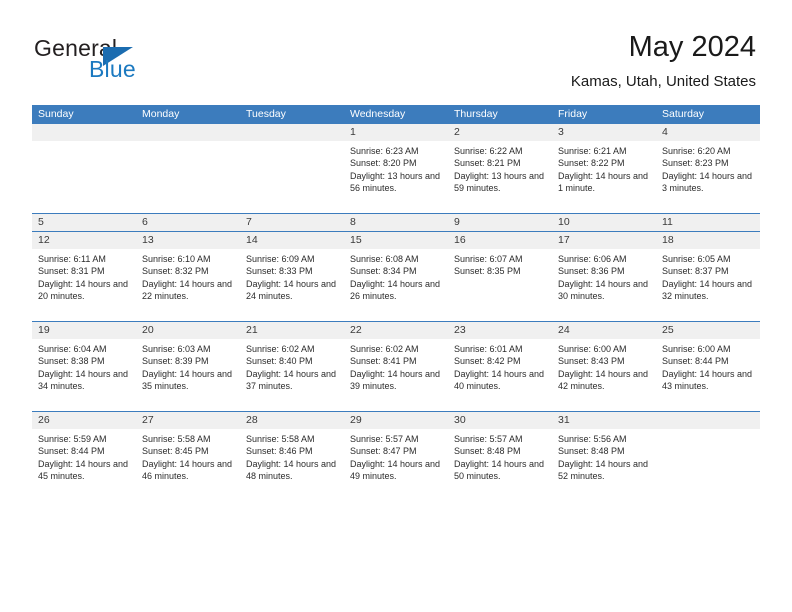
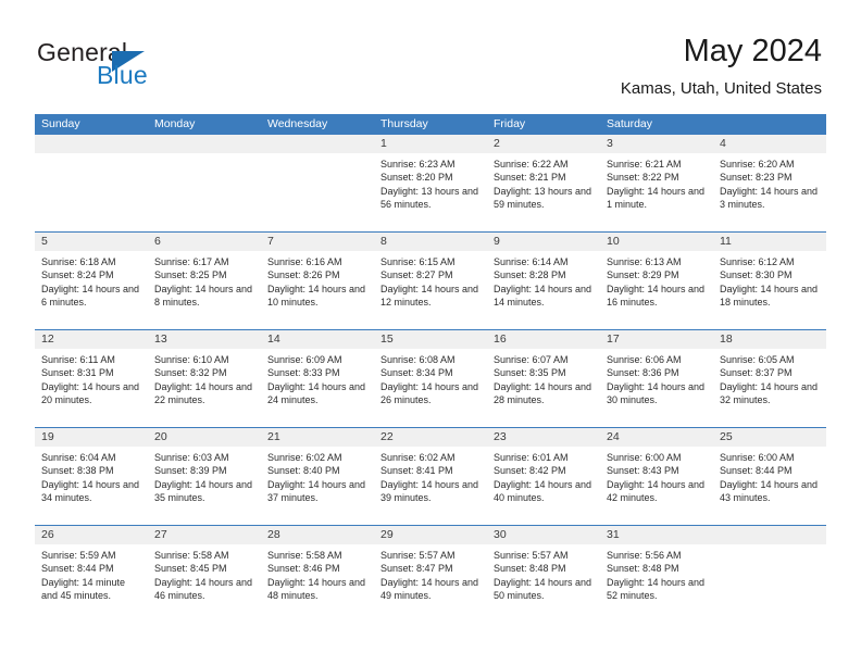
  General
  Blue
  May 2024
  Kamas, Utah, United States
  Sunday
  Monday
- Tuesday
  Wednesday
  Thursday
  Friday
  Saturday
  1
  2
  3
  4
  Sunrise: 6:23 AM
  Sunset: 8:20 PM
  Daylight: 13 hours and 56 minutes.
  Sunrise: 6:22 AM
  Sunset: 8:21 PM
  Daylight: 13 hours and 59 minutes.
  Sunrise: 6:21 AM
  Sunset: 8:22 PM
  Daylight: 14 hours and 1 minute.
  Sunrise: 6:20 AM
  Sunset: 8:23 PM
  Daylight: 14 hours and 3 minutes.
  5
  6
  7
  8
  9
  10
  11
+ Sunrise: 6:18 AM
+ Sunset: 8:24 PM
+ Daylight: 14 hours and 6 minutes.
+ Sunrise: 6:17 AM
+ Sunset: 8:25 PM
+ Daylight: 14 hours and 8 minutes.
+ Sunrise: 6:16 AM
+ Sunset: 8:26 PM
+ Daylight: 14 hours and 10 minutes.
+ Sunrise: 6:15 AM
+ Sunset: 8:27 PM
+ Daylight: 14 hours and 12 minutes.
+ Sunrise: 6:14 AM
+ Sunset: 8:28 PM
+ Daylight: 14 hours and 14 minutes.
+ Sunrise: 6:13 AM
+ Sunset: 8:29 PM
+ Daylight: 14 hours and 16 minutes.
+ Sunrise: 6:12 AM
+ Sunset: 8:30 PM
+ Daylight: 14 hours and 18 minutes.
  12
  13
  14
  15
  16
  17
  18
  Sunrise: 6:11 AM
  Sunset: 8:31 PM
  Daylight: 14 hours and 20 minutes.
  Sunrise: 6:10 AM
  Sunset: 8:32 PM
  Daylight: 14 hours and 22 minutes.
  Sunrise: 6:09 AM
  Sunset: 8:33 PM
  Daylight: 14 hours and 24 minutes.
  Sunrise: 6:08 AM
  Sunset: 8:34 PM
  Daylight: 14 hours and 26 minutes.
  Sunrise: 6:07 AM
  Sunset: 8:35 PM
+ Daylight: 14 hours and 28 minutes.
  Sunrise: 6:06 AM
  Sunset: 8:36 PM
  Daylight: 14 hours and 30 minutes.
  Sunrise: 6:05 AM
  Sunset: 8:37 PM
  Daylight: 14 hours and 32 minutes.
  19
  20
  21
  22
  23
  24
  25
  Sunrise: 6:04 AM
  Sunset: 8:38 PM
  Daylight: 14 hours and 34 minutes.
  Sunrise: 6:03 AM
  Sunset: 8:39 PM
  Daylight: 14 hours and 35 minutes.
  Sunrise: 6:02 AM
  Sunset: 8:40 PM
  Daylight: 14 hours and 37 minutes.
  Sunrise: 6:02 AM
  Sunset: 8:41 PM
  Daylight: 14 hours and 39 minutes.
  Sunrise: 6:01 AM
  Sunset: 8:42 PM
  Daylight: 14 hours and 40 minutes.
  Sunrise: 6:00 AM
  Sunset: 8:43 PM
  Daylight: 14 hours and 42 minutes.
  Sunrise: 6:00 AM
  Sunset: 8:44 PM
  Daylight: 14 hours and 43 minutes.
  26
  27
  28
  29
  30
  31
  Sunrise: 5:59 AM
  Sunset: 8:44 PM
- Daylight: 14 hours and 45 minutes.
+ Daylight: 14 minute and 45 minutes.
  Sunrise: 5:58 AM
  Sunset: 8:45 PM
  Daylight: 14 hours and 46 minutes.
  Sunrise: 5:58 AM
  Sunset: 8:46 PM
  Daylight: 14 hours and 48 minutes.
  Sunrise: 5:57 AM
  Sunset: 8:47 PM
  Daylight: 14 hours and 49 minutes.
  Sunrise: 5:57 AM
  Sunset: 8:48 PM
  Daylight: 14 hours and 50 minutes.
  Sunrise: 5:56 AM
  Sunset: 8:48 PM
  Daylight: 14 hours and 52 minutes.
